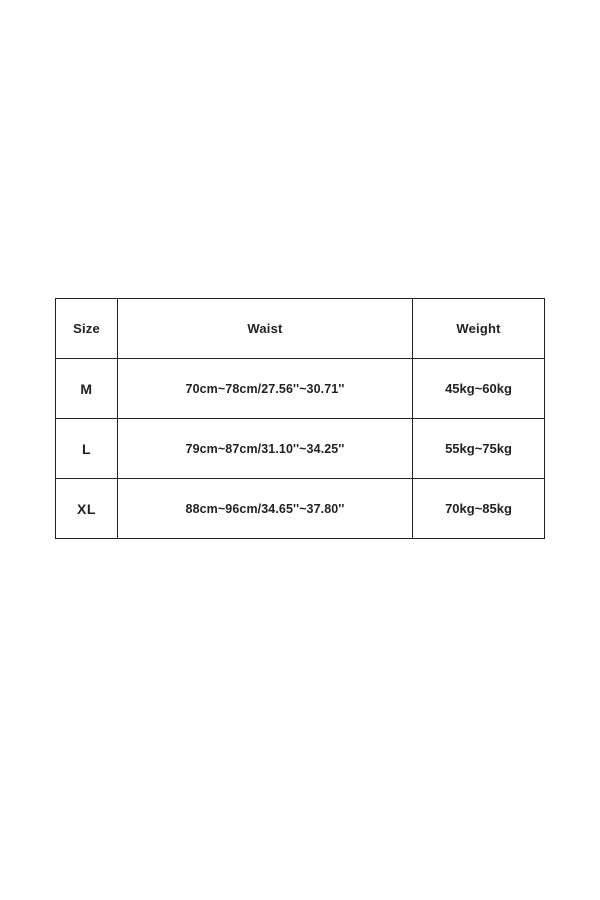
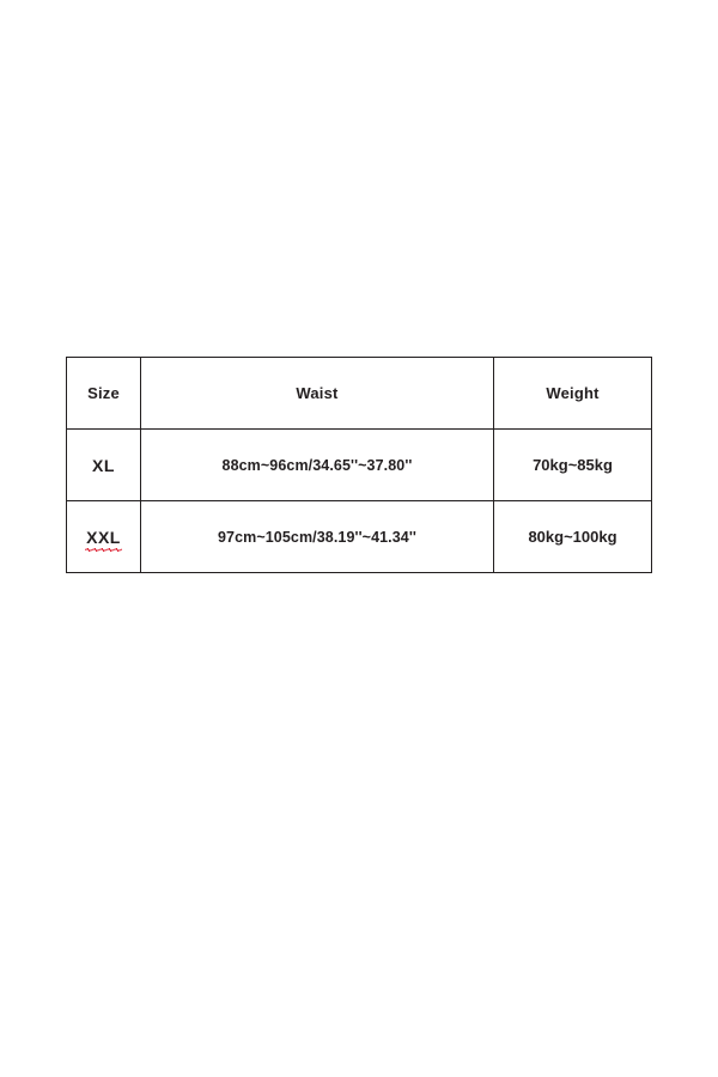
  Size	Waist	Weight
- M	70cm~78cm/27.56''~30.71''	45kg~60kg
- L	79cm~87cm/31.10''~34.25''	55kg~75kg
  XL	88cm~96cm/34.65''~37.80''	70kg~85kg
+ XXL	97cm~105cm/38.19''~41.34''	80kg~100kg
